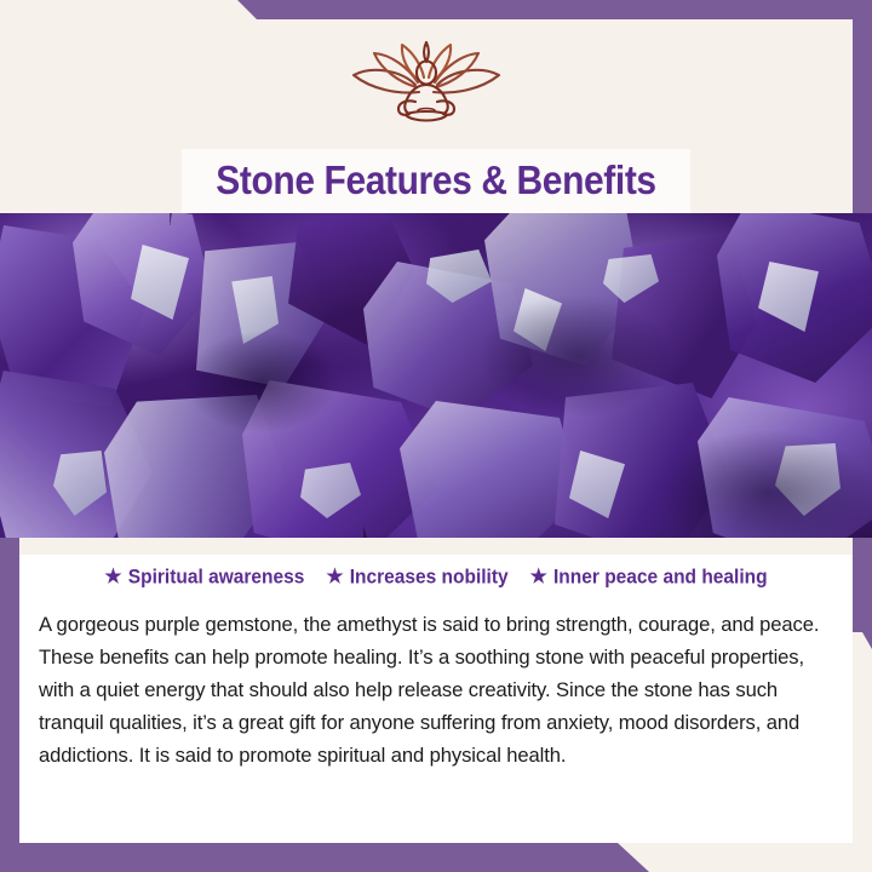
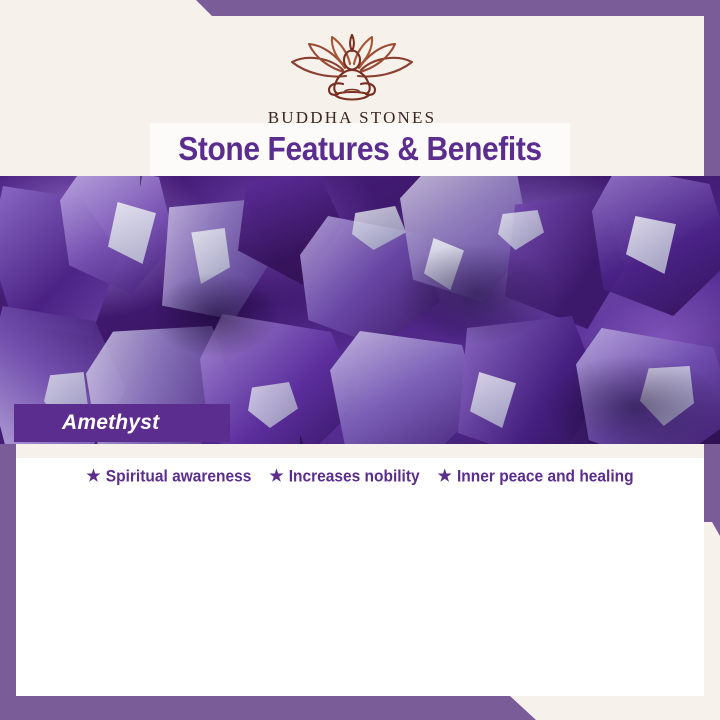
+ BUDDHA STONES
  Stone Features & Benefits
+ Amethyst
  ★
  Spiritual awareness
  ★
  Increases nobility
  ★
  Inner peace and healing
- A gorgeous purple gemstone, the amethyst is said to bring strength, courage, and peace. These benefits can help promote healing. It’s a soothing stone with peaceful properties, with a quiet energy that should also help release creativity. Since the stone has such tranquil qualities, it’s a great gift for anyone suffering from anxiety, mood disorders, and addictions. It is said to promote spiritual and physical health.
